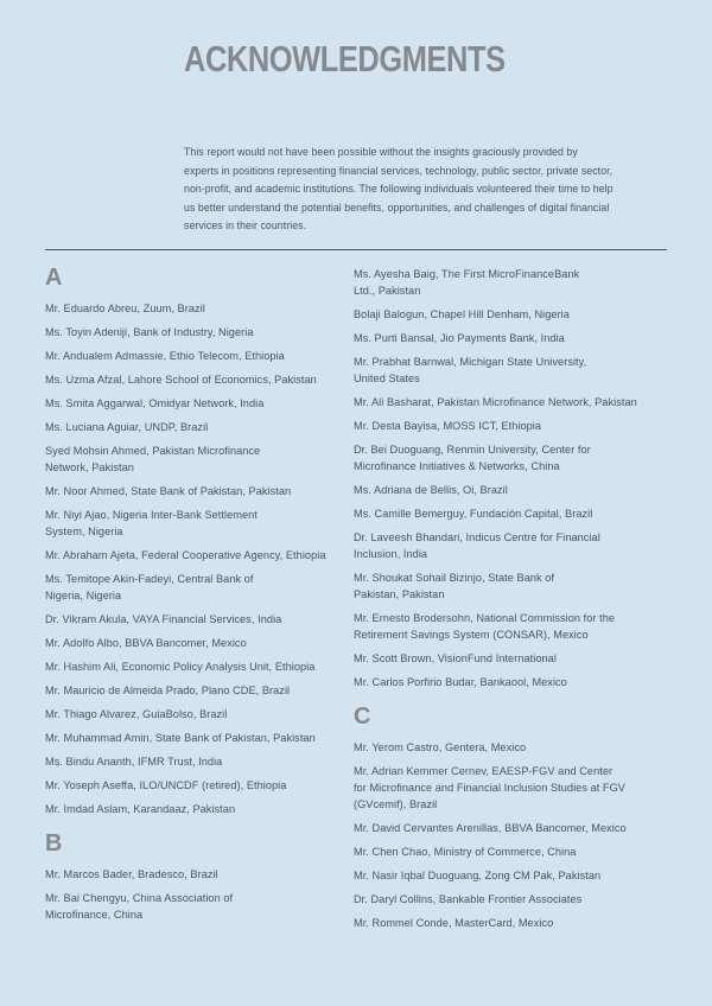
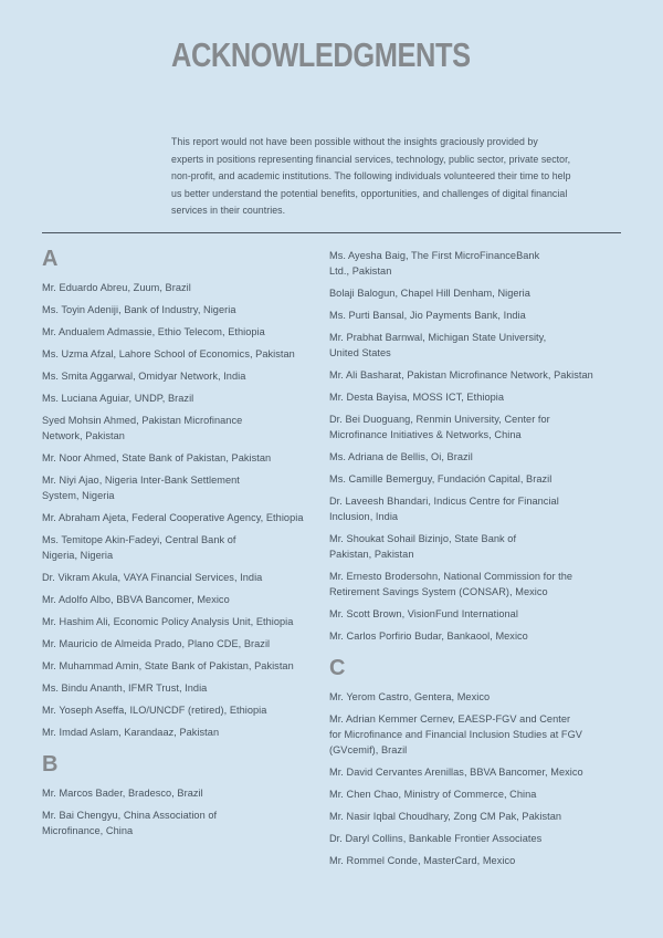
  ACKNOWLEDGMENTS
  This report would not have been possible without the insights graciously provided by
  experts in positions representing financial services, technology, public sector, private sector,
  non-profit, and academic institutions. The following individuals volunteered their time to help
  us better understand the potential benefits, opportunities, and challenges of digital financial
  services in their countries.
  A
  Mr. Eduardo Abreu, Zuum, Brazil
  Ms. Toyin Adeniji, Bank of Industry, Nigeria
  Mr. Andualem Admassie, Ethio Telecom, Ethiopia
  Ms. Uzma Afzal, Lahore School of Economics, Pakistan
  Ms. Smita Aggarwal, Omidyar Network, India
  Ms. Luciana Aguiar, UNDP, Brazil
  Syed Mohsin Ahmed, Pakistan Microfinance
  Network, Pakistan
  Mr. Noor Ahmed, State Bank of Pakistan, Pakistan
  Mr. Niyi Ajao, Nigeria Inter-Bank Settlement
  System, Nigeria
  Mr. Abraham Ajeta, Federal Cooperative Agency, Ethiopia
  Ms. Temitope Akin-Fadeyi, Central Bank of
  Nigeria, Nigeria
  Dr. Vikram Akula, VAYA Financial Services, India
  Mr. Adolfo Albo, BBVA Bancomer, Mexico
  Mr. Hashim Ali, Economic Policy Analysis Unit, Ethiopia
  Mr. Mauricio de Almeida Prado, Plano CDE, Brazil
- Mr. Thiago Alvarez, GuiaBolso, Brazil
  Mr. Muhammad Amin, State Bank of Pakistan, Pakistan
  Ms. Bindu Ananth, IFMR Trust, India
  Mr. Yoseph Aseffa, ILO/UNCDF (retired), Ethiopia
  Mr. Imdad Aslam, Karandaaz, Pakistan
  B
  Mr. Marcos Bader, Bradesco, Brazil
  Mr. Bai Chengyu, China Association of
  Microfinance, China
  Ms. Ayesha Baig, The First MicroFinanceBank
  Ltd., Pakistan
  Bolaji Balogun, Chapel Hill Denham, Nigeria
  Ms. Purti Bansal, Jio Payments Bank, India
  Mr. Prabhat Barnwal, Michigan State University,
  United States
  Mr. Ali Basharat, Pakistan Microfinance Network, Pakistan
  Mr. Desta Bayisa, MOSS ICT, Ethiopia
  Dr. Bei Duoguang, Renmin University, Center for
  Microfinance Initiatives & Networks, China
  Ms. Adriana de Bellis, Oi, Brazil
  Ms. Camille Bemerguy, Fundación Capital, Brazil
  Dr. Laveesh Bhandari, Indicus Centre for Financial
  Inclusion, India
  Mr. Shoukat Sohail Bizinjo, State Bank of
  Pakistan, Pakistan
  Mr. Ernesto Brodersohn, National Commission for the
  Retirement Savings System (CONSAR), Mexico
  Mr. Scott Brown, VisionFund International
  Mr. Carlos Porfirio Budar, Bankaool, Mexico
  C
  Mr. Yerom Castro, Gentera, Mexico
  Mr. Adrian Kemmer Cernev, EAESP-FGV and Center
  for Microfinance and Financial Inclusion Studies at FGV
  (GVcemif), Brazil
  Mr. David Cervantes Arenillas, BBVA Bancomer, Mexico
  Mr. Chen Chao, Ministry of Commerce, China
- Mr. Nasir Iqbal Duoguang, Zong CM Pak, Pakistan
+ Mr. Nasir Iqbal Choudhary, Zong CM Pak, Pakistan
  Dr. Daryl Collins, Bankable Frontier Associates
  Mr. Rommel Conde, MasterCard, Mexico
